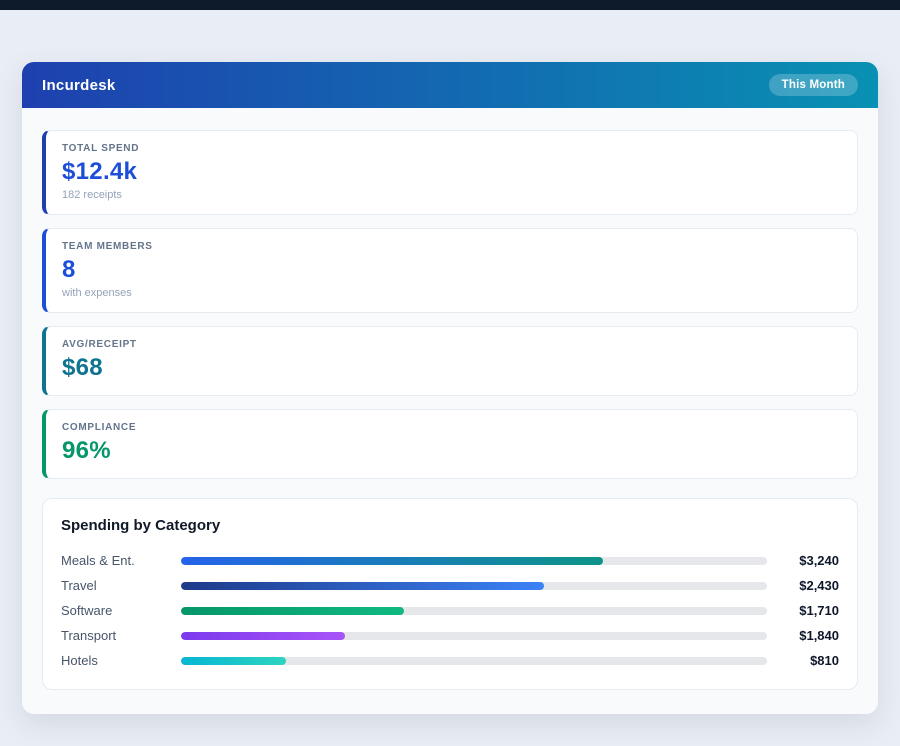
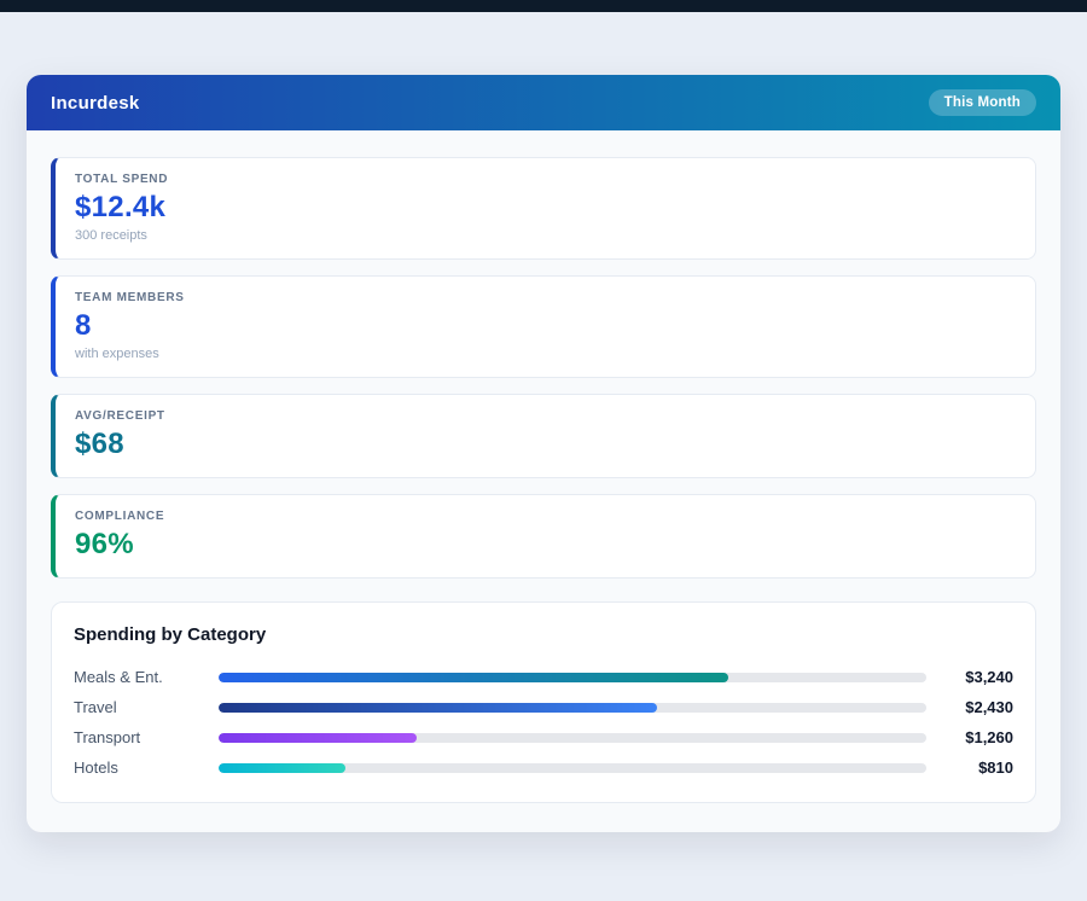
  Incurdesk
  This Month
  TOTAL SPEND
  $12.4k
- 182 receipts
+ 300 receipts
  TEAM MEMBERS
  8
  with expenses
  AVG/RECEIPT
  $68
  COMPLIANCE
  96%
  Spending by Category
  Meals & Ent.
  $3,240
  Travel
  $2,430
- Software
- $1,710
  Transport
- $1,840
+ $1,260
  Hotels
  $810
